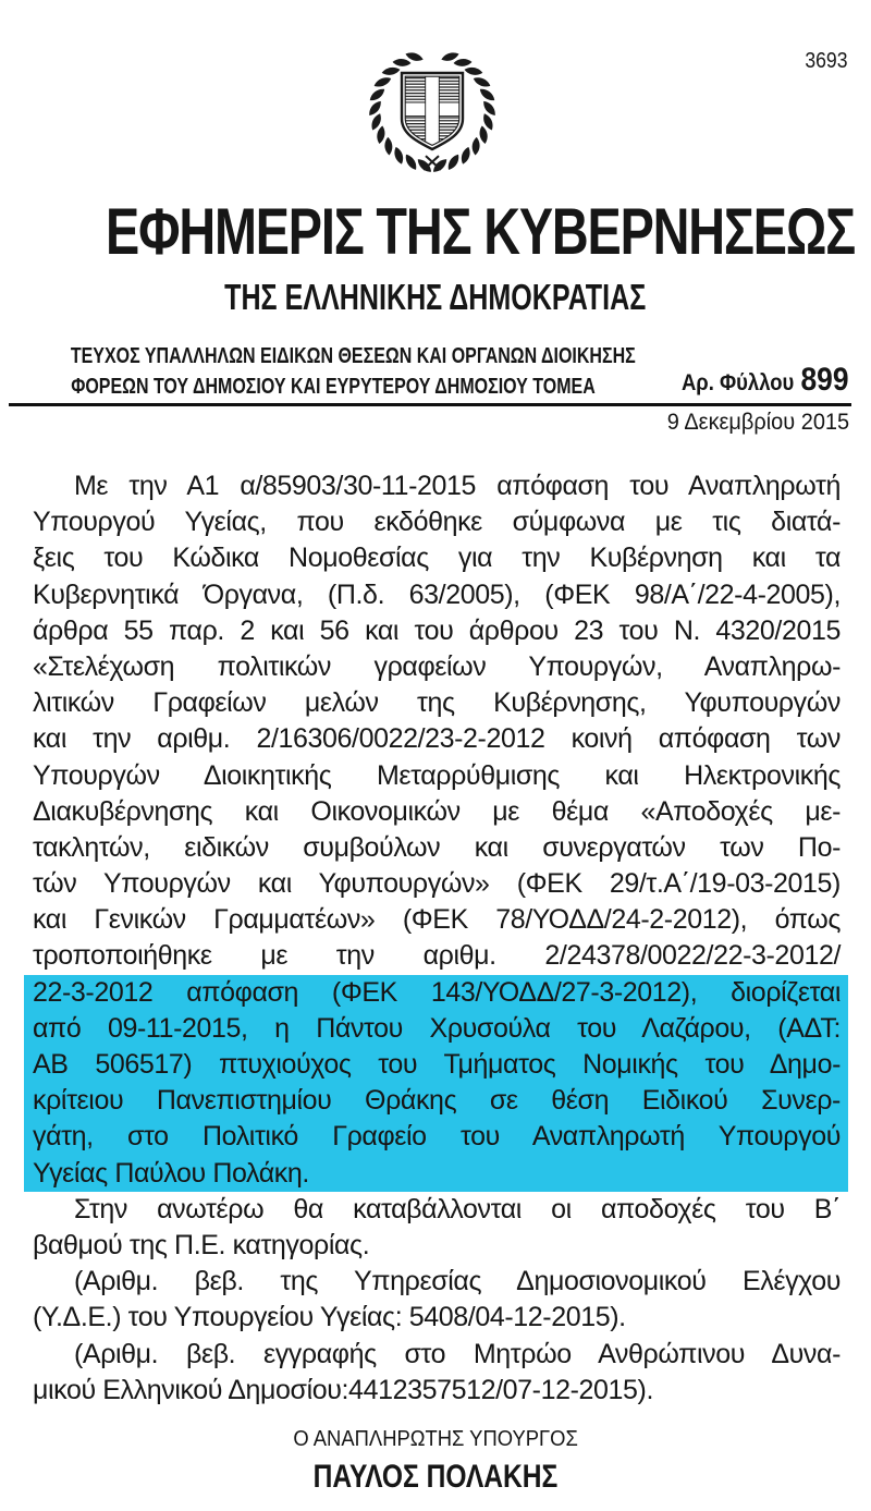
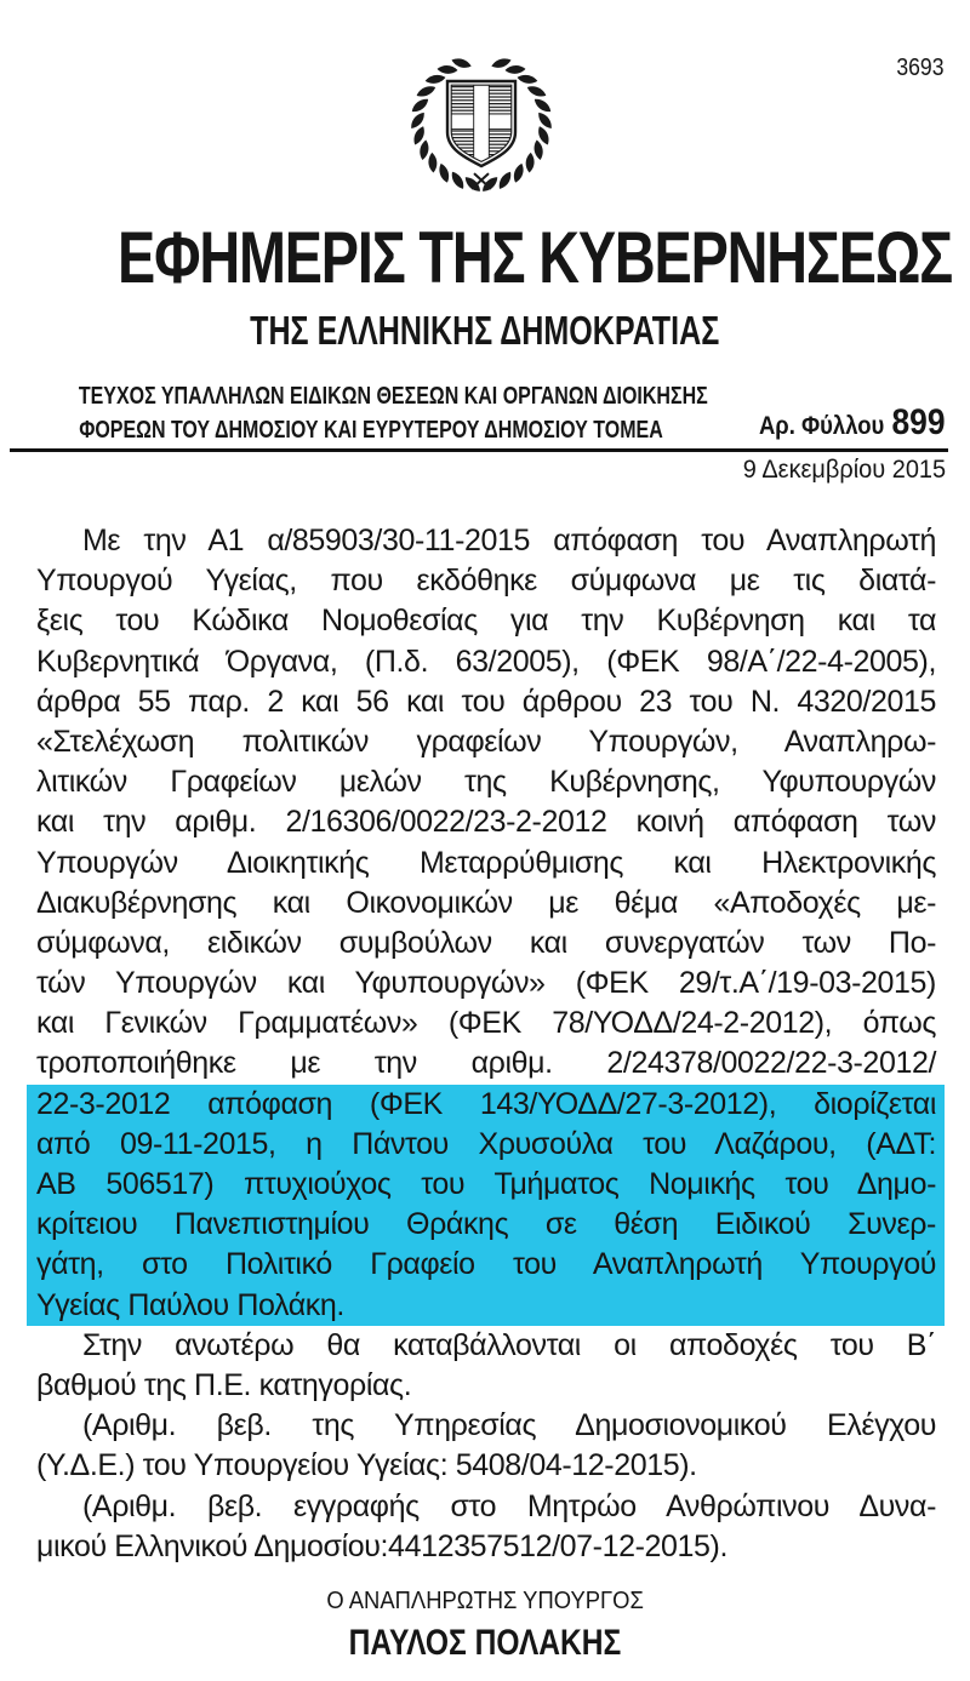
  3693
  ΕΦΗΜΕΡΙΣ ΤΗΣ ΚΥΒΕΡΝΗΣΕΩΣ
  ΤΗΣ ΕΛΛΗΝΙΚΗΣ ΔΗΜΟΚΡΑΤΙΑΣ
  ΤΕΥΧΟΣ ΥΠΑΛΛΗΛΩΝ ΕΙΔΙΚΩΝ ΘΕΣΕΩΝ ΚΑΙ ΟΡΓΑΝΩΝ ΔΙΟΙΚΗΣΗΣ
  ΦΟΡΕΩΝ ΤΟΥ ΔΗΜΟΣΙΟΥ ΚΑΙ ΕΥΡΥΤΕΡΟΥ ΔΗΜΟΣΙΟΥ ΤΟΜΕΑ
  Αρ. Φύλλου
  899
  9 Δεκεμβρίου 2015
  Με την Α1 α/85903/30-11-2015 απόφαση του Αναπληρωτή
  Υπουργού Υγείας, που εκδόθηκε σύμφωνα με τις διατά-
  ξεις του Κώδικα Νομοθεσίας για την Κυβέρνηση και τα
  Κυβερνητικά Όργανα, (Π.δ. 63/2005), (ΦΕΚ 98/Α΄/22-4-2005),
  άρθρα 55 παρ. 2 και 56 και του άρθρου 23 του Ν. 4320/2015
  «Στελέχωση πολιτικών γραφείων Υπουργών, Αναπληρω-
  λιτικών Γραφείων μελών της Κυβέρνησης, Υφυπουργών
  και την αριθμ. 2/16306/0022/23-2-2012 κοινή απόφαση των
  Υπουργών Διοικητικής Μεταρρύθμισης και Ηλεκτρονικής
  Διακυβέρνησης και Οικονομικών με θέμα «Αποδοχές με-
- τακλητών, ειδικών συμβούλων και συνεργατών των Πο-
+ σύμφωνα, ειδικών συμβούλων και συνεργατών των Πο-
  τών Υπουργών και Υφυπουργών» (ΦΕΚ 29/τ.Α΄/19-03-2015)
  και Γενικών Γραμματέων» (ΦΕΚ 78/ΥΟΔΔ/24-2-2012), όπως
  τροποποιήθηκε με την αριθμ. 2/24378/0022/22-3-2012/
  22-3-2012 απόφαση (ΦΕΚ 143/ΥΟΔΔ/27-3-2012), διορίζεται
  από 09-11-2015, η Πάντου Χρυσούλα του Λαζάρου, (ΑΔΤ:
  ΑΒ 506517) πτυχιούχος του Τμήματος Νομικής του Δημο-
  κρίτειου Πανεπιστημίου Θράκης σε θέση Ειδικού Συνερ-
  γάτη, στο Πολιτικό Γραφείο του Αναπληρωτή Υπουργού
  Υγείας Παύλου Πολάκη.
  Στην ανωτέρω θα καταβάλλονται οι αποδοχές του Β΄
  βαθμού της Π.Ε. κατηγορίας.
  (Αριθμ. βεβ. της Υπηρεσίας Δημοσιονομικού Ελέγχου
  (Υ.Δ.Ε.) του Υπουργείου Υγείας: 5408/04-12-2015).
  (Αριθμ. βεβ. εγγραφής στο Μητρώο Ανθρώπινου Δυνα-
  μικού Ελληνικού Δημοσίου:4412357512/07-12-2015).
  Ο ΑΝΑΠΛΗΡΩΤΗΣ ΥΠΟΥΡΓΟΣ
  ΠΑΥΛΟΣ ΠΟΛΑΚΗΣ
